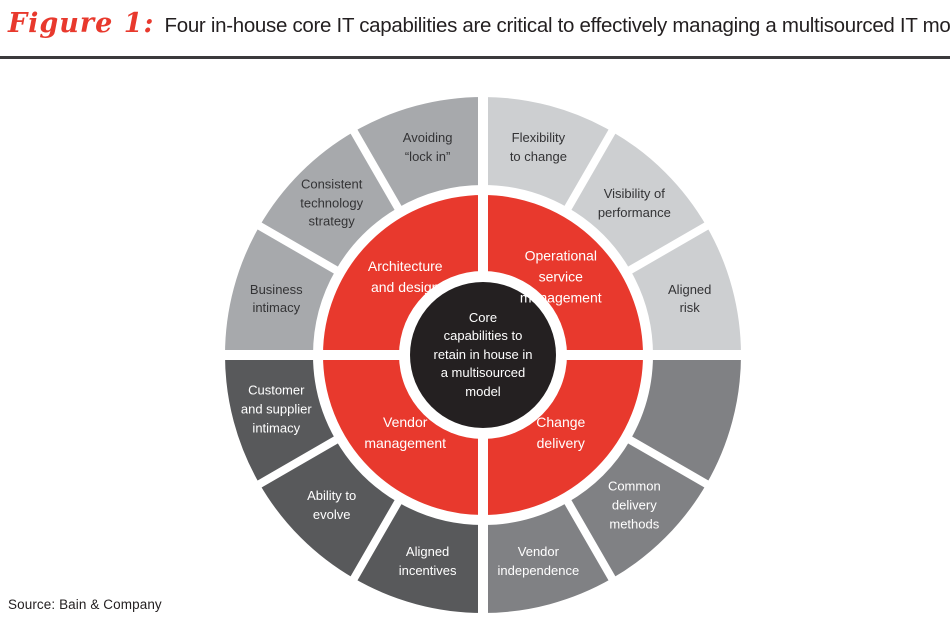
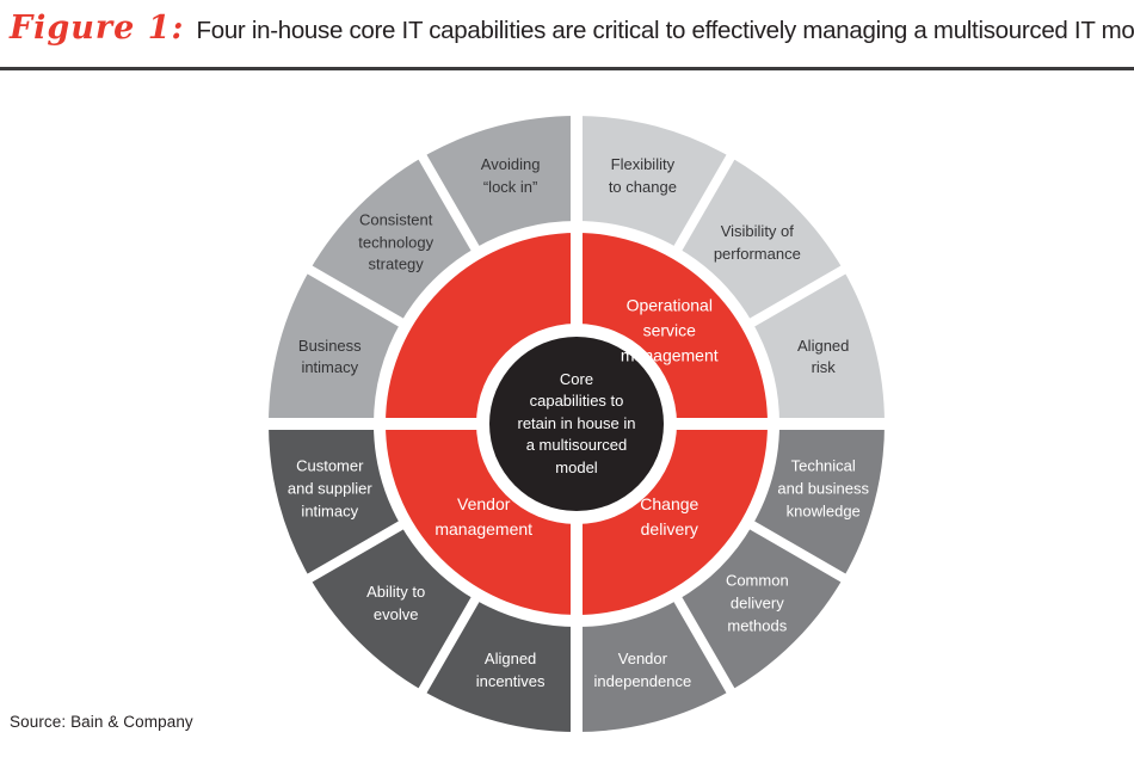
  Figure 1:
  Four in-house core IT capabilities are critical to effectively managing a multisourced IT mo
  Flexibility
  to change
  Visibility of
  performance
  Aligned
  risk
+ Technical
+ and business
+ knowledge
  Common
  delivery
  methods
  Vendor
  independence
  Aligned
  incentives
  Ability to
  evolve
  Customer
  and supplier
  intimacy
  Business
  intimacy
  Consistent
  technology
  strategy
  Avoiding
  “lock in”
- Architecture
- and design
  Operational
  service
  management
  Change
  delivery
  Vendor
  management
  Core
  capabilities to
  retain in house in
  a multisourced
  model
  Source: Bain & Company
